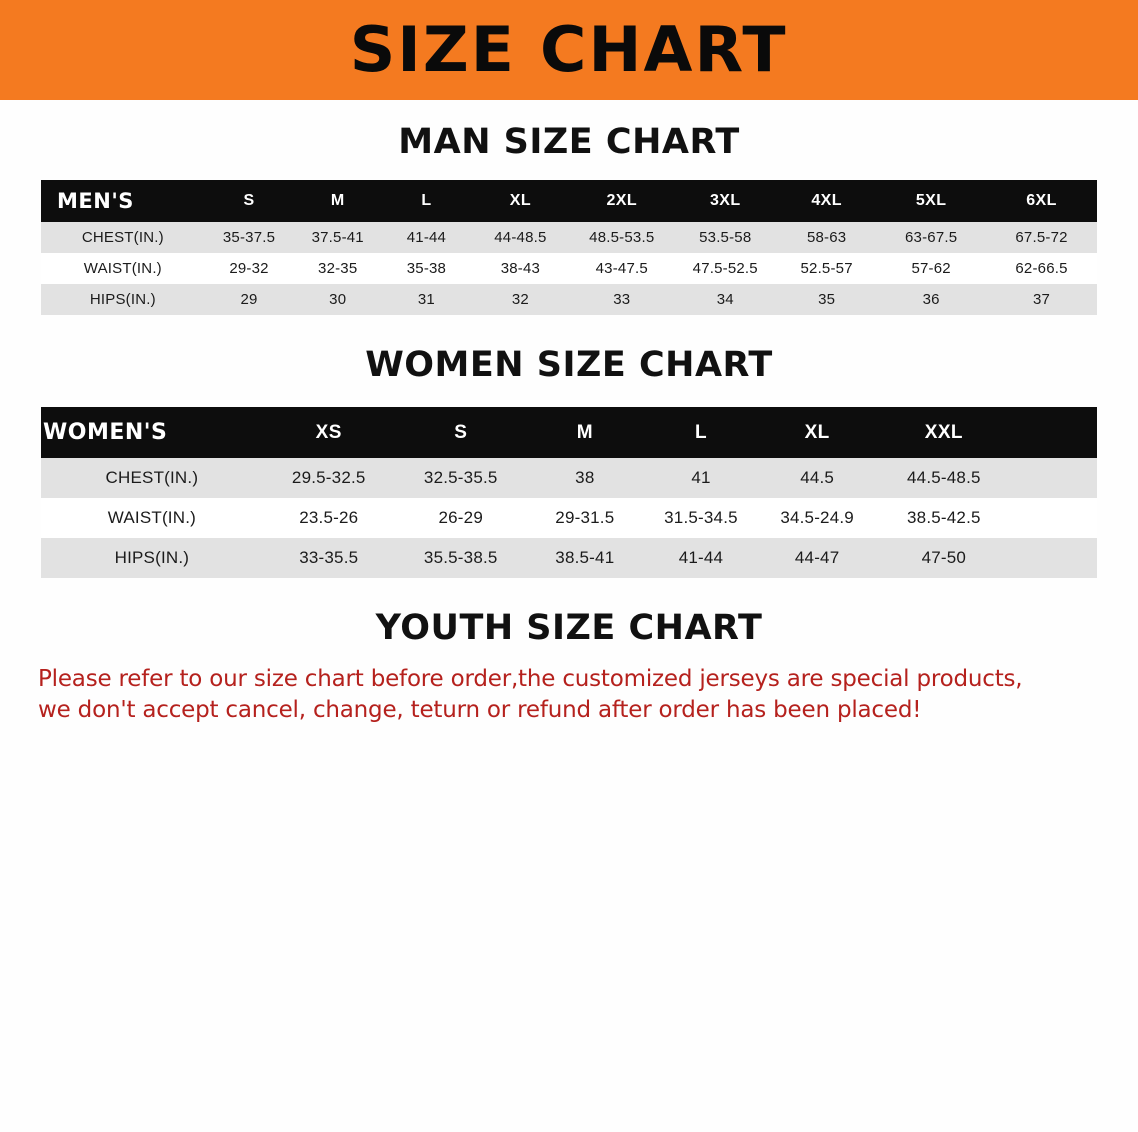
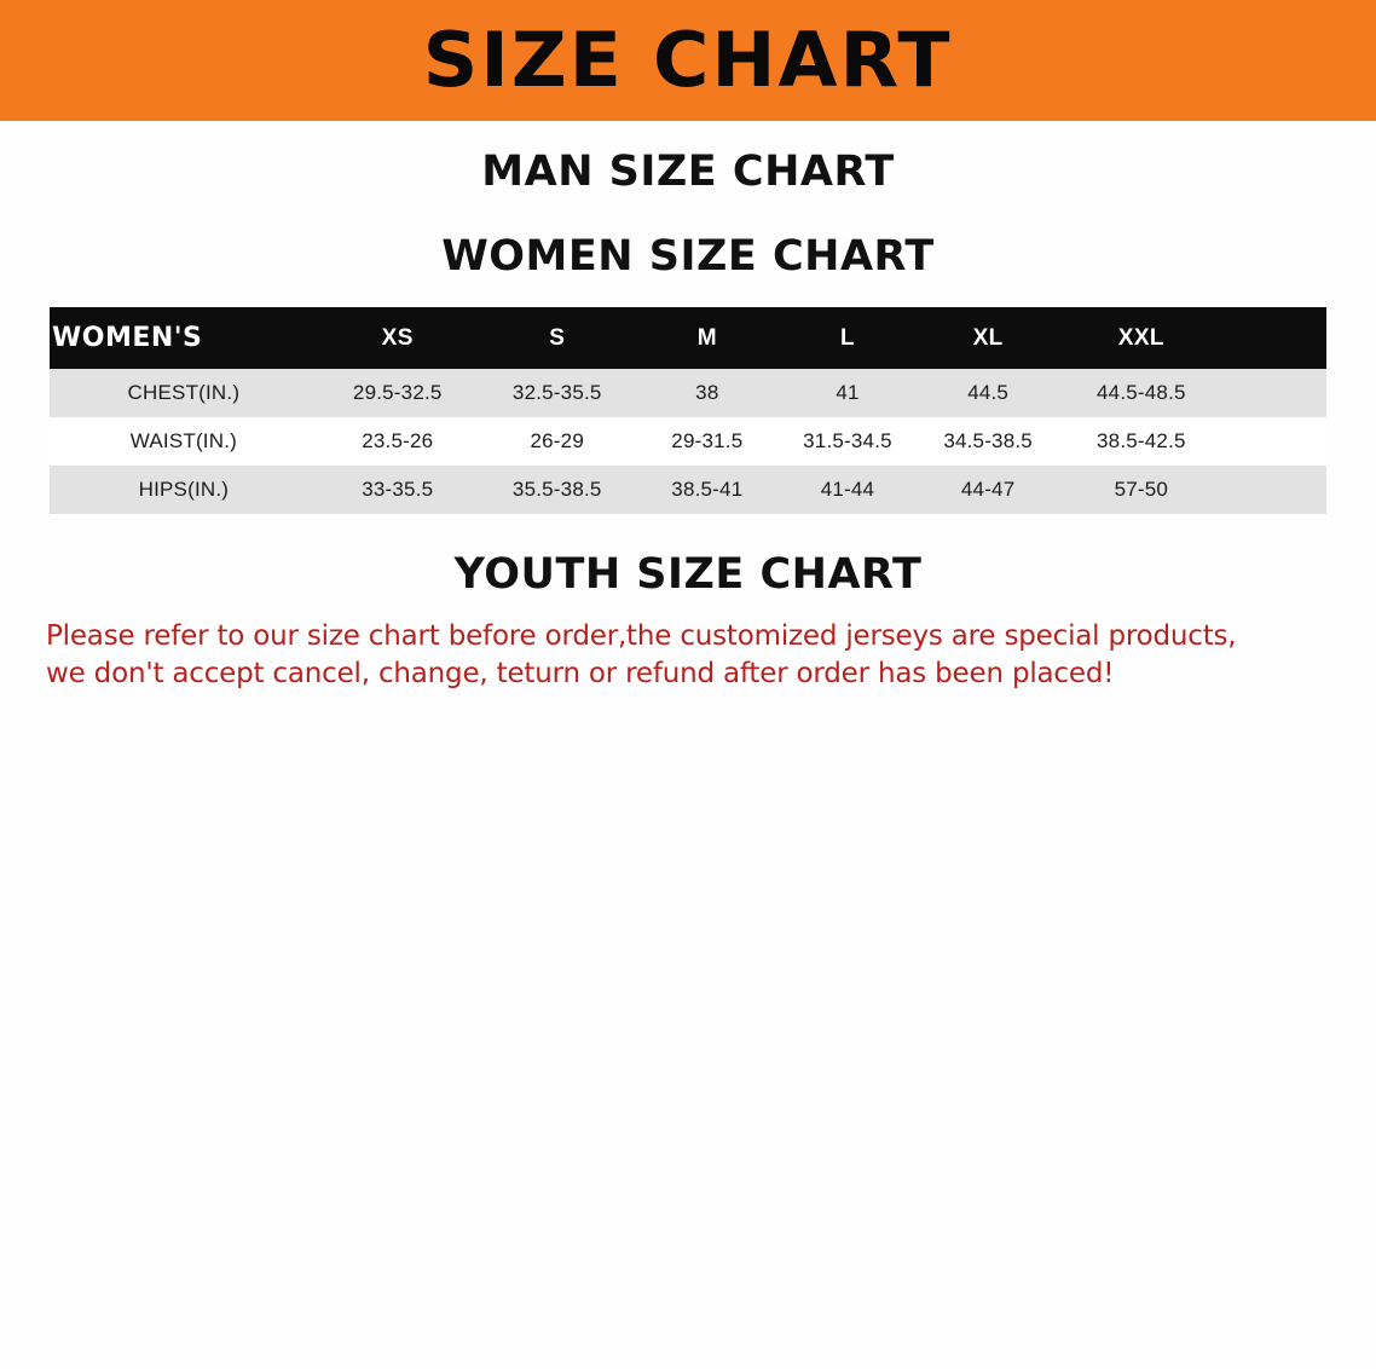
  SIZE CHART
  MAN SIZE CHART
- MEN'S	S	M	L	XL	2XL	3XL	4XL	5XL	6XL
- CHEST(IN.)	35-37.5	37.5-41	41-44	44-48.5	48.5-53.5	53.5-58	58-63	63-67.5	67.5-72
- WAIST(IN.)	29-32	32-35	35-38	38-43	43-47.5	47.5-52.5	52.5-57	57-62	62-66.5
- HIPS(IN.)	29	30	31	32	33	34	35	36	37
  WOMEN SIZE CHART
  WOMEN'S	XS	S	M	L	XL	XXL
  CHEST(IN.)	29.5-32.5	32.5-35.5	38	41	44.5	44.5-48.5
- WAIST(IN.)	23.5-26	26-29	29-31.5	31.5-34.5	34.5-24.9	38.5-42.5
+ WAIST(IN.)	23.5-26	26-29	29-31.5	31.5-34.5	34.5-38.5	38.5-42.5
- HIPS(IN.)	33-35.5	35.5-38.5	38.5-41	41-44	44-47	47-50
+ HIPS(IN.)	33-35.5	35.5-38.5	38.5-41	41-44	44-47	57-50
  YOUTH SIZE CHART
  Please refer to our size chart before order,the customized jerseys are special products,
  we don't accept cancel, change, teturn or refund after order has been placed!
